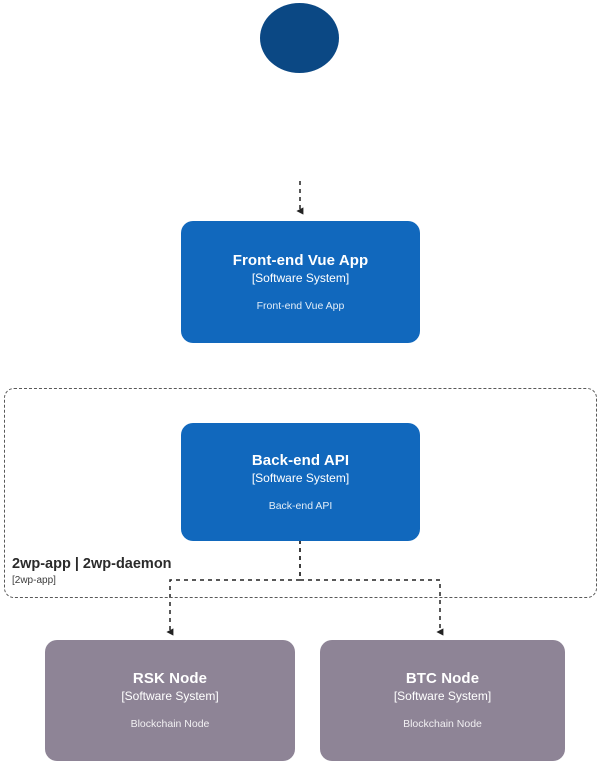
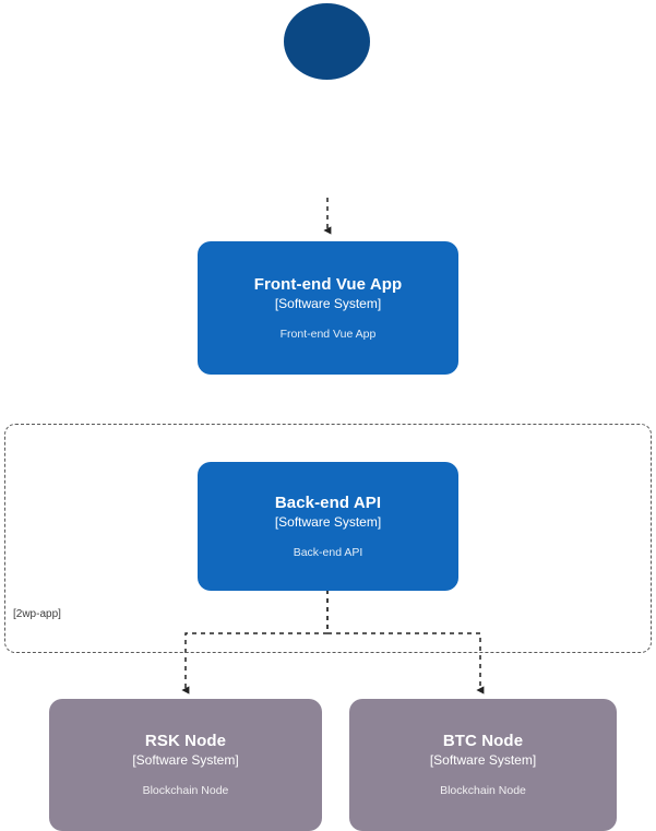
- 2wp-app | 2wp-daemon
  [2wp-app]
  Front-end Vue App
  [Software System]
  Front-end Vue App
  Back-end API
  [Software System]
  Back-end API
  RSK Node
  [Software System]
  Blockchain Node
  BTC Node
  [Software System]
  Blockchain Node
